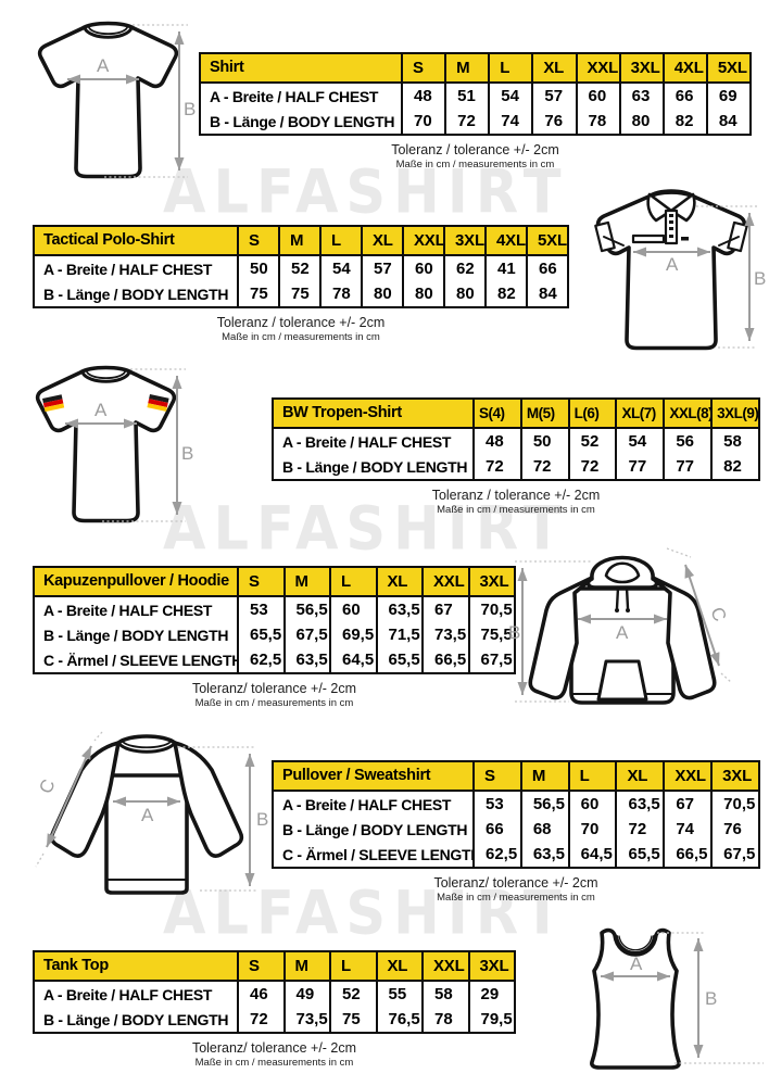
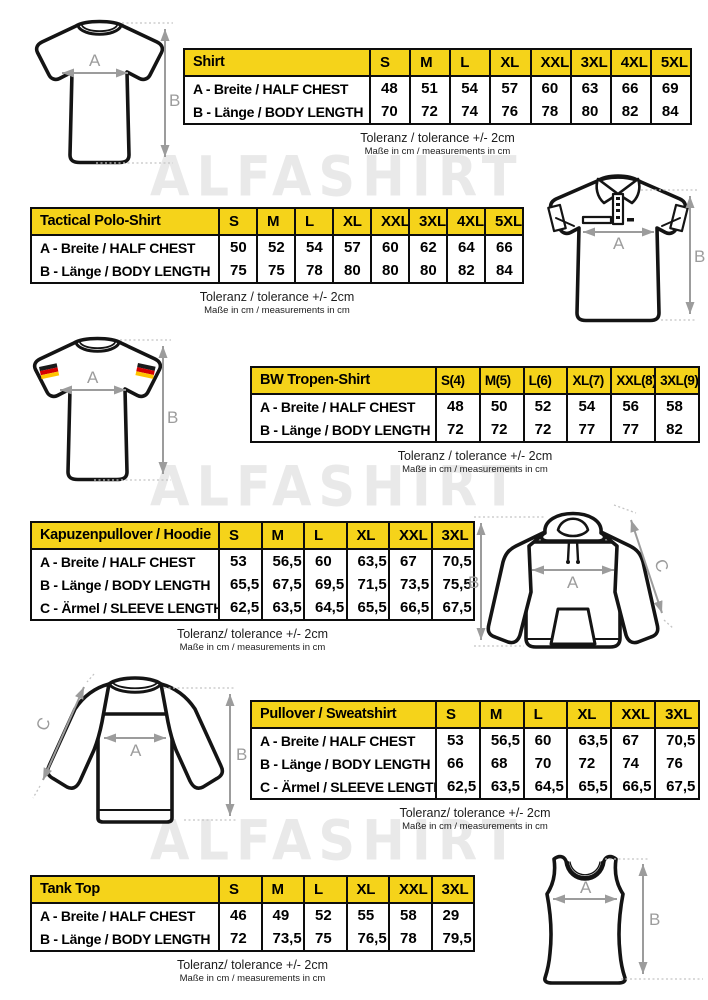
  ALFASHIRT
  ALFASHIRT
  ALFASHIRT
  A
  B
  Shirt	S	M	L	XL	XXL	3XL	4XL	5XL
  A - Breite / HALF CHEST	48	51	54	57	60	63	66	69
  B - Länge / BODY LENGTH	70	72	74	76	78	80	82	84
  Toleranz / tolerance +/- 2cm
  Maße in cm / measurements in cm
  Tactical Polo-Shirt	S	M	L	XL	XXL	3XL	4XL	5XL
- A - Breite / HALF CHEST	50	52	54	57	60	62	41	66
+ A - Breite / HALF CHEST	50	52	54	57	60	62	64	66
  B - Länge / BODY LENGTH	75	75	78	80	80	80	82	84
  Toleranz / tolerance +/- 2cm
  Maße in cm / measurements in cm
  A
  B
  A
  B
  BW Tropen-Shirt	S(4)	M(5)	L(6)	XL(7)	XXL(8)	3XL(9)
  A - Breite / HALF CHEST	48	50	52	54	56	58
  B - Länge / BODY LENGTH	72	72	72	77	77	82
  Toleranz / tolerance +/- 2cm
  Maße in cm / measurements in cm
  Kapuzenpullover / Hoodie	S	M	L	XL	XXL	3XL
  A - Breite / HALF CHEST	53	56,5	60	63,5	67	70,5
  B - Länge / BODY LENGTH	65,5	67,5	69,5	71,5	73,5	75,5
  C - Ärmel / SLEEVE LENGTH	62,5	63,5	64,5	65,5	66,5	67,5
  Toleranz/ tolerance +/- 2cm
  Maße in cm / measurements in cm
  B
  A
  B
  A
  Pullover / Sweatshirt	S	M	L	XL	XXL	3XL
  A - Breite / HALF CHEST	53	56,5	60	63,5	67	70,5
  B - Länge / BODY LENGTH	66	68	70	72	74	76
  C - Ärmel / SLEEVE LENGT	62,5	63,5	64,5	65,5	66,5	67,5
  Toleranz/ tolerance +/- 2cm
  Maße in cm / measurements in cm
  Tank Top	S	M	L	XL	XXL	3XL
  A - Breite / HALF CHEST	46	49	52	55	58	29
  B - Länge / BODY LENGTH	72	73,5	75	76,5	78	79,5
  Toleranz/ tolerance +/- 2cm
  Maße in cm / measurements in cm
  A
  B
